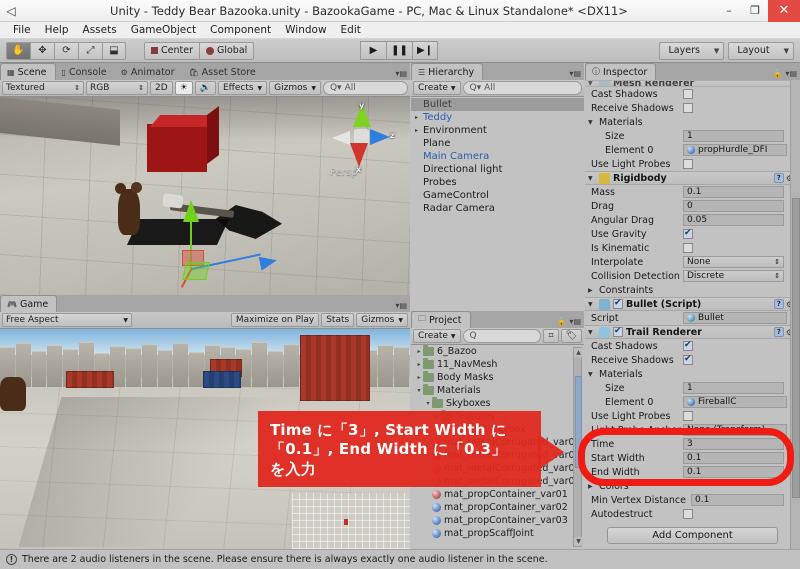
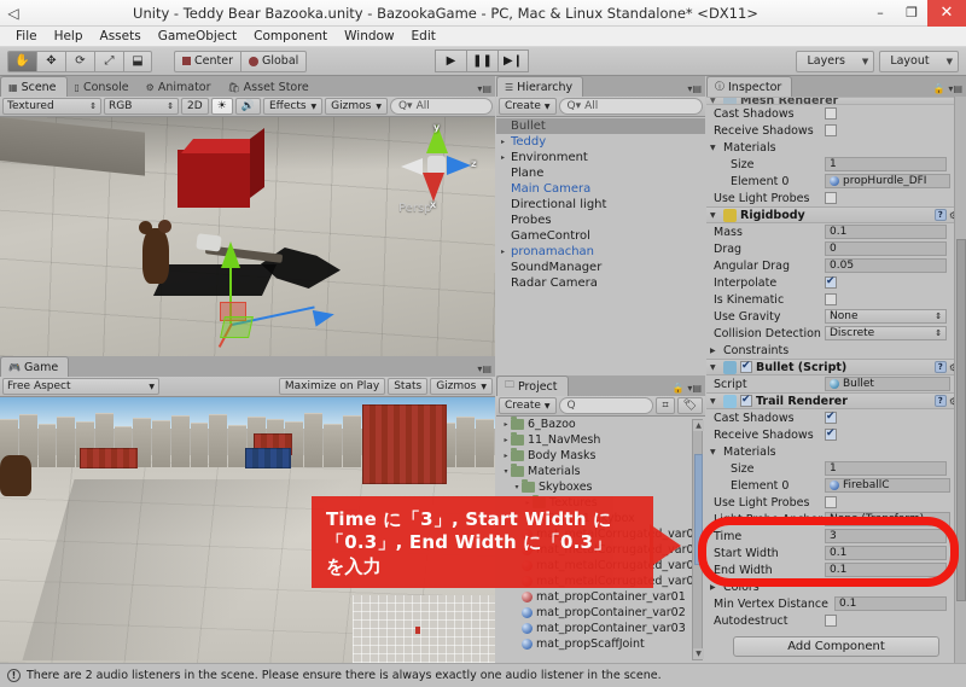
  ◁
  Unity - Teddy Bear Bazooka.unity - BazookaGame - PC, Mac & Linux Standalone* <DX11>
  –
  ❐
  ✕
  File
  Help
  Assets
  GameObject
  Component
  Window
  Edit
  ✋
  ✥
  ⟳
  ⤢
  ⬓
  Center
  Global
  ▶
  ❚❚
  ▶❙
  Layers
  ▼
  Layout
  ▼
  ▦
  Scene
  ▯
  Console
  ⚙
  Animator
  🛍
  Asset Store
  ▾▤
  Textured
  ⇕
  RGB
  ⇕
  2D
  ☀
  🔊
  Effects
  Gizmos
  Q▾
  All
  y
  z
  x
  Persp
  🎮
  Game
  ▾▤
  Free Aspect
  Maximize on Play
  Stats
  Gizmos
  ☰
  Hierarchy
  ▾▤
  Create
  Q▾
  All
  Bullet
  Teddy
  Environment
  Plane
  Main Camera
  Directional light
  Probes
  GameControl
+ pronamachan
+ SoundManager
  Radar Camera
  🗀
  Project
  🔒 ▾▤
  Create
  Q
  ⌗
  🏷
  6_Bazoo
  11_NavMesh
  Body Masks
  Materials
  Skyboxes
  mat_propContainer_var01
  mat_propContainer_var02
  mat_propContainer_var03
  mat_propScaffJoint
  ⓘ
  Inspector
  🔒 ▾▤
  Mesh Renderer
  Cast Shadows
  Receive Shadows
  Materials
  Size
  1
  Element 0
  propHurdle_DFI
  Use Light Probes
  Rigidbody
  ?
  Mass
  0.1
  Drag
  0
  Angular Drag
  0.05
- Use Gravity
+ Interpolate
  Is Kinematic
- Interpolate
+ Use Gravity
  None
  ⇕
  Collision Detection
  Discrete
  ⇕
  Constraints
  Bullet (Script)
  ?
  Script
  Bullet
  Trail Renderer
  ?
  Cast Shadows
  Receive Shadows
  Materials
  Size
  1
  Element 0
  FireballC
  Use Light Probes
  Light Probe Anchor
  None (Transform)
  Time
  3
  Start Width
  0.1
  End Width
  0.1
  Colors
  Min Vertex Distance
  0.1
  Autodestruct
  Add Component
  Time に「3」, Start Width に
- 「0.1」, End Width に「0.3」
+ 「0.3」, End Width に「0.3」
  を入力
  !
  There are 2 audio listeners in the scene. Please ensure there is always exactly one audio listener in the scene.
